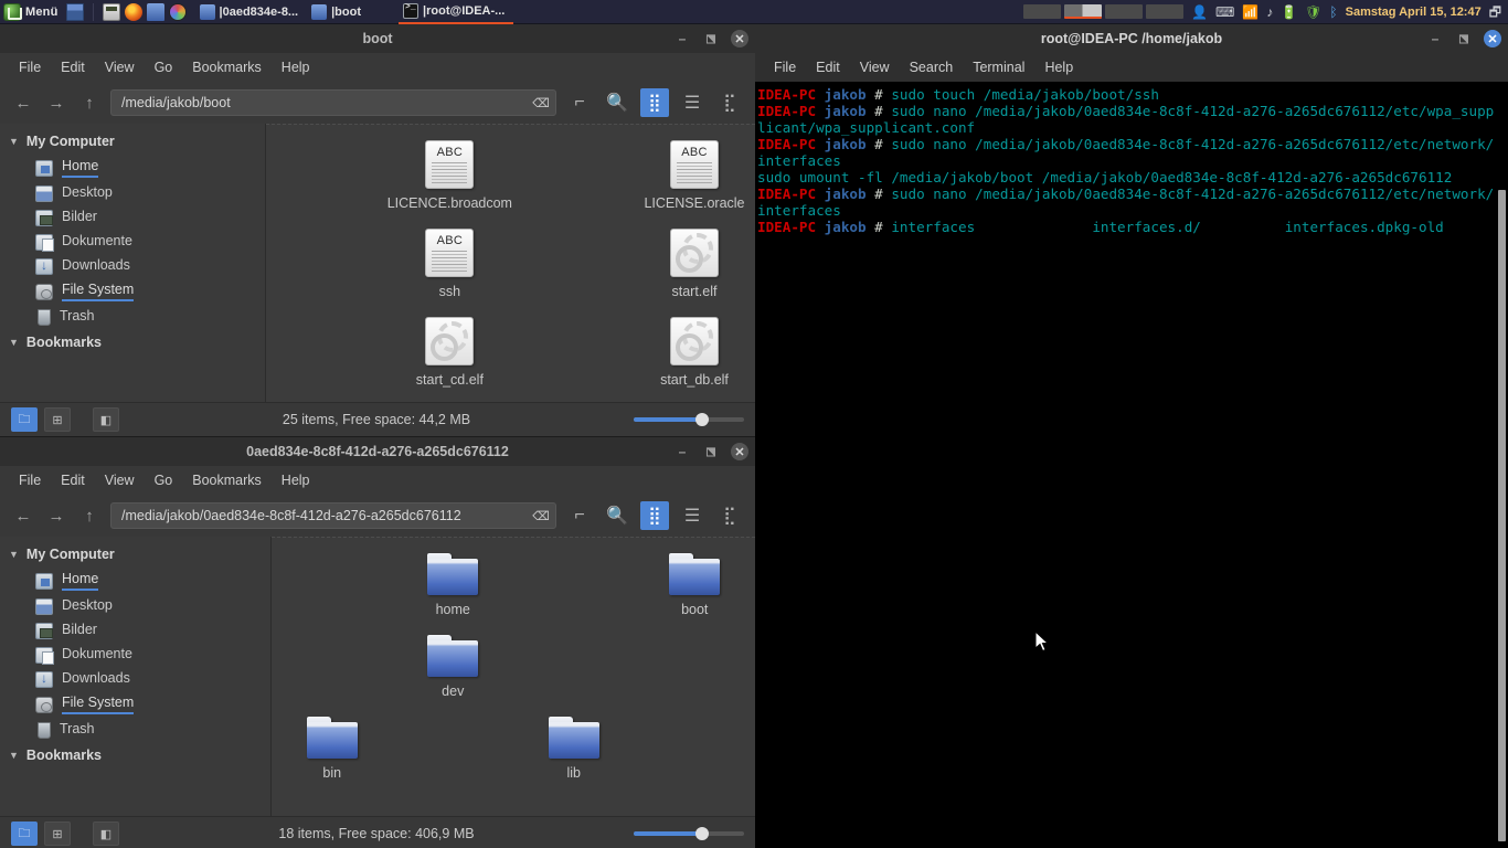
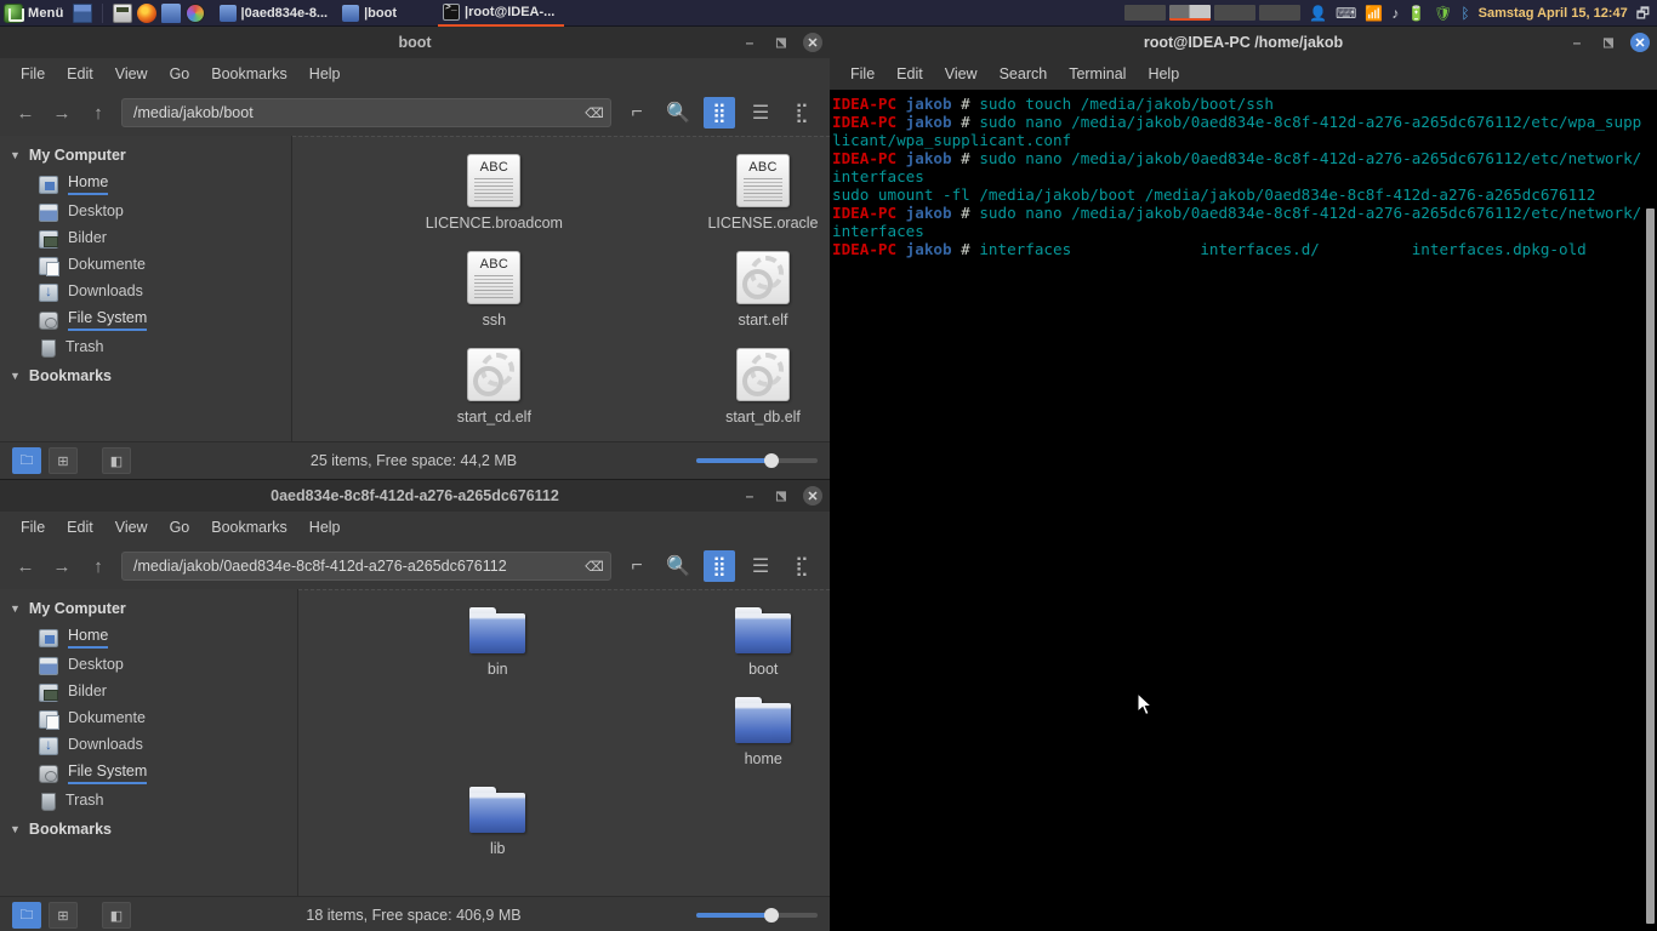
  Menü
  |0aed834e-8...
  |boot
  |root@IDEA-...
  👤
  ⌨
  📶
  ♪
  🔋
  🛡
  ᛒ
  Samstag April 15, 12:47
  🗗
  boot
  –
  ⬔
  ✕
  File
  Edit
  View
  Go
  Bookmarks
  Help
  ←
  →
  ↑
  /media/jakob/boot
  ⌫
  ⌐
  🔍
  ⣿
  ☰
  ⣏
  ▼
  My Computer
  Home
  Desktop
  Bilder
  Dokumente
  Downloads
  File System
  Trash
  ▼
  Bookmarks
  ABC
  LICENCE.broadcom
  ABC
  LICENSE.oracle
  ABC
  ssh
  start.elf
  start_cd.elf
  start_db.elf
  🗀
  ⊞
  ◧
  25 items, Free space: 44,2 MB
  0aed834e-8c8f-412d-a276-a265dc676112
  –
  ⬔
  ✕
  File
  Edit
  View
  Go
  Bookmarks
  Help
  ←
  →
  ↑
  /media/jakob/0aed834e-8c8f-412d-a276-a265dc676112
  ⌫
  ⌐
  🔍
  ⣿
  ☰
  ⣏
  ▼
  My Computer
  Home
  Desktop
  Bilder
  Dokumente
  Downloads
  File System
  Trash
  ▼
  Bookmarks
- home
+ bin
  boot
- dev
- bin
+ home
  lib
  🗀
  ⊞
  ◧
  18 items, Free space: 406,9 MB
  root@IDEA-PC /home/jakob
  –
  ⬔
  ✕
  File
  Edit
  View
  Search
  Terminal
  Help
  IDEA-PC jakob # sudo touch /media/jakob/boot/ssh
  IDEA-PC jakob # sudo nano /media/jakob/0aed834e-8c8f-412d-a276-a265dc676112/etc/wpa_supplicant/wpa_supplicant.conf
  IDEA-PC jakob # sudo nano /media/jakob/0aed834e-8c8f-412d-a276-a265dc676112/etc/network/interfaces
  sudo umount -fl /media/jakob/boot /media/jakob/0aed834e-8c8f-412d-a276-a265dc676112
  IDEA-PC jakob # sudo nano /media/jakob/0aed834e-8c8f-412d-a276-a265dc676112/etc/network/interfaces
  IDEA-PC jakob # interfaces interfaces.d/ interfaces.dpkg-old
